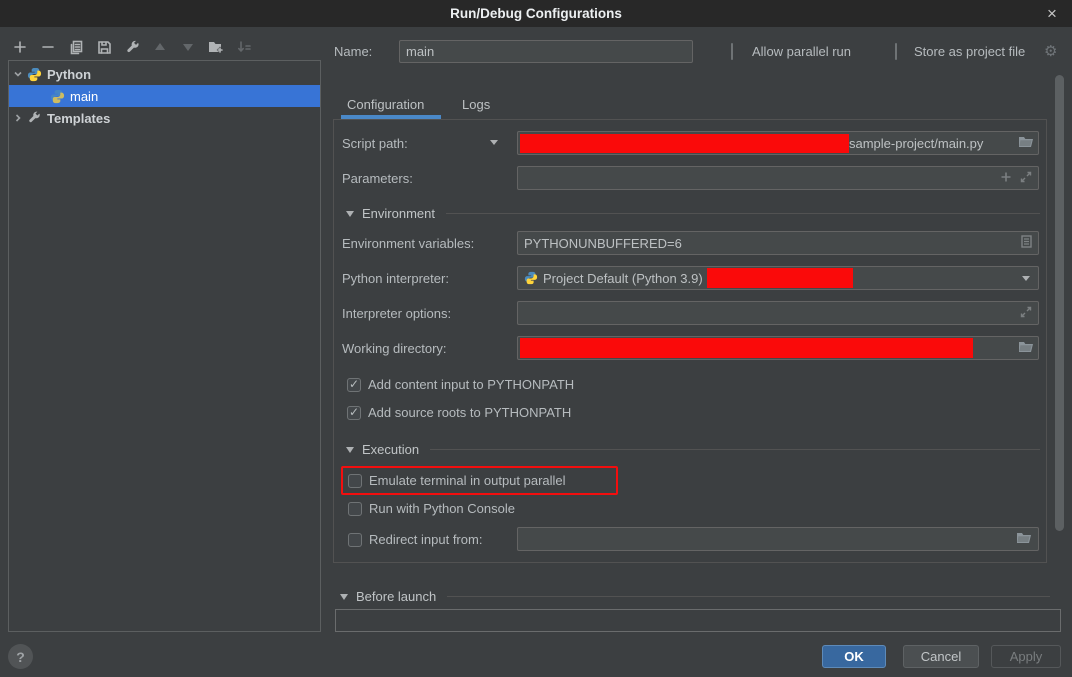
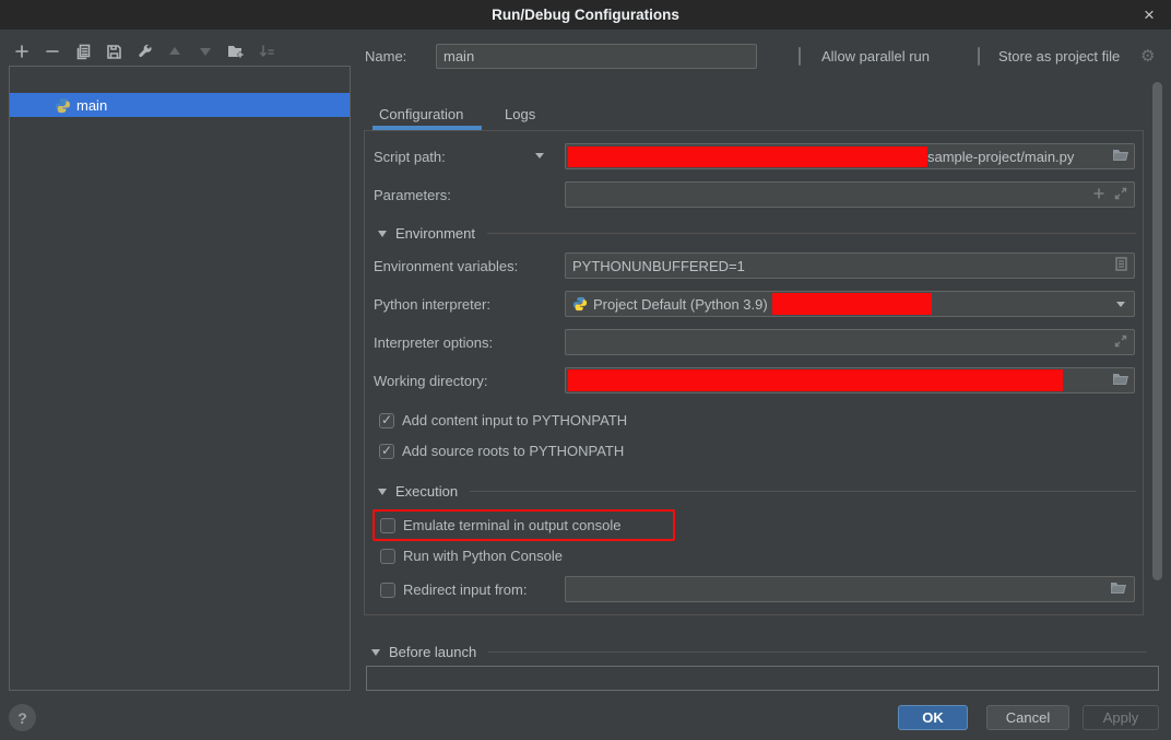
  Run/Debug Configurations
  ×
- Python
  main
- Templates
  Name:
  main
  Allow parallel run
  Store as project file
  ⚙
  Configuration
  Logs
  Script path:
  sample-project/main.py
  Parameters:
  Environment
  Environment variables:
- PYTHONUNBUFFERED=6
+ PYTHONUNBUFFERED=1
  Python interpreter:
  Project Default (Python 3.9)
  Interpreter options:
  Working directory:
  Add content input to PYTHONPATH
  Add source roots to PYTHONPATH
  Execution
- Emulate terminal in output parallel
+ Emulate terminal in output console
  Run with Python Console
  Redirect input from:
  Before launch
  ?
  OK
  Cancel
  Apply
